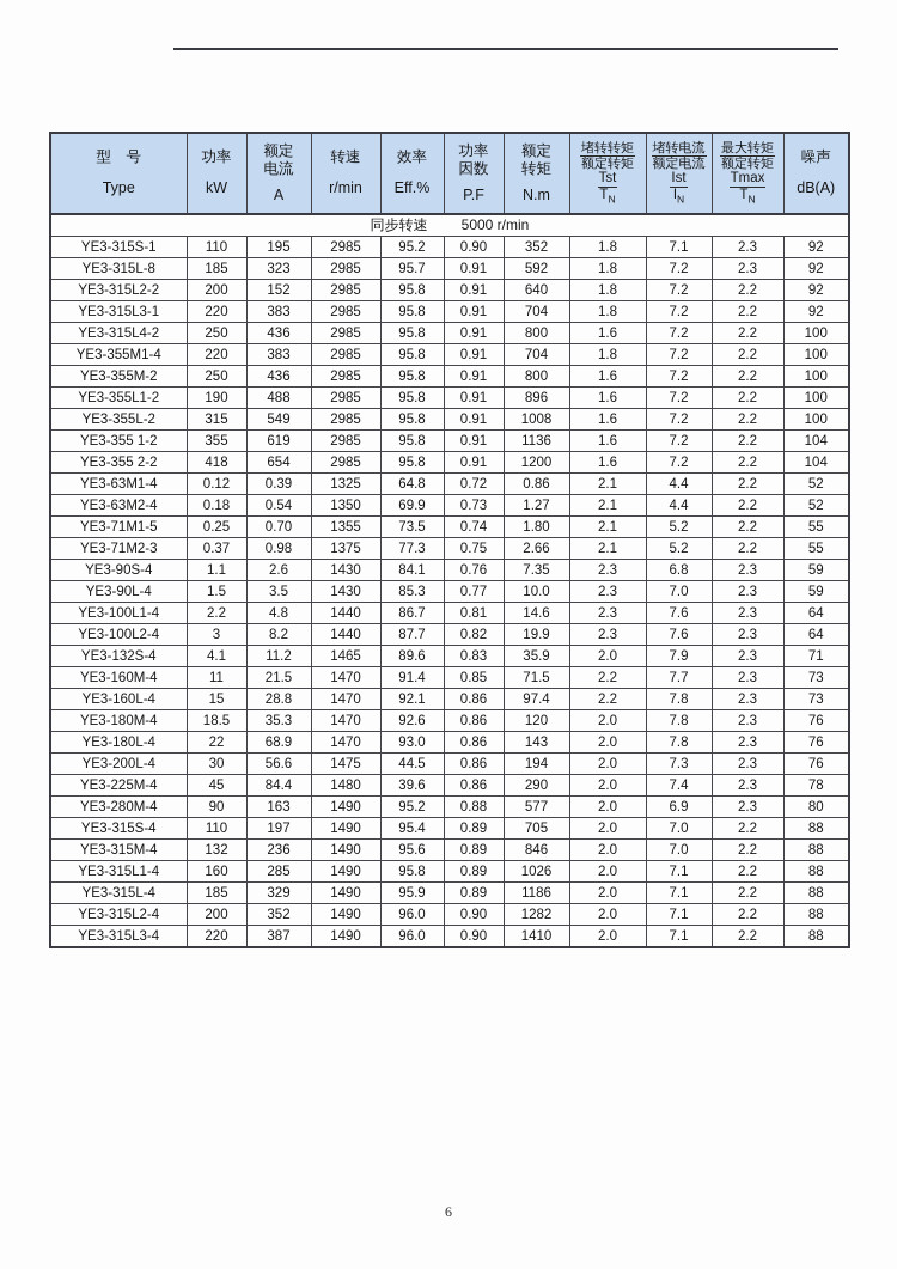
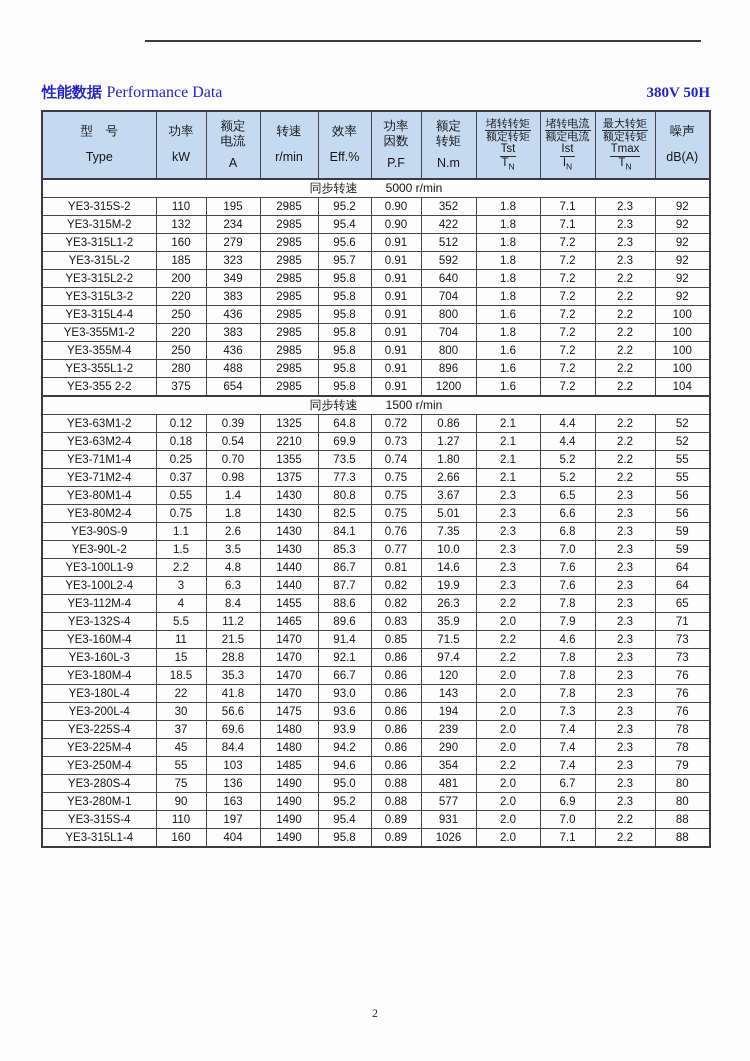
+ 性能数据 Performance Data
+ 380V 50H
  型 号Type	功率kW	额定 电流A	转速r/min	效率Eff.%	功率 因数P.F	额定 转矩N.m	堵转转矩额定转矩TstTN	堵转电流额定电流IstIN	最大转矩额定转矩TmaxTN	噪声dB(A)
  同步转速 5000 r/min
- YE3-315S-1	110	195	2985	95.2	0.90	352	1.8	7.1	2.3	92
+ YE3-315S-2	110	195	2985	95.2	0.90	352	1.8	7.1	2.3	92
+ YE3-315M-2	132	234	2985	95.4	0.90	422	1.8	7.1	2.3	92
+ YE3-315L1-2	160	279	2985	95.6	0.91	512	1.8	7.2	2.3	92
- YE3-315L-8	185	323	2985	95.7	0.91	592	1.8	7.2	2.3	92
+ YE3-315L-2	185	323	2985	95.7	0.91	592	1.8	7.2	2.3	92
- YE3-315L2-2	200	152	2985	95.8	0.91	640	1.8	7.2	2.2	92
+ YE3-315L2-2	200	349	2985	95.8	0.91	640	1.8	7.2	2.2	92
- YE3-315L3-1	220	383	2985	95.8	0.91	704	1.8	7.2	2.2	92
+ YE3-315L3-2	220	383	2985	95.8	0.91	704	1.8	7.2	2.2	92
- YE3-315L4-2	250	436	2985	95.8	0.91	800	1.6	7.2	2.2	100
+ YE3-315L4-4	250	436	2985	95.8	0.91	800	1.6	7.2	2.2	100
- YE3-355M1-4	220	383	2985	95.8	0.91	704	1.8	7.2	2.2	100
+ YE3-355M1-2	220	383	2985	95.8	0.91	704	1.8	7.2	2.2	100
- YE3-355M-2	250	436	2985	95.8	0.91	800	1.6	7.2	2.2	100
+ YE3-355M-4	250	436	2985	95.8	0.91	800	1.6	7.2	2.2	100
- YE3-355L1-2	190	488	2985	95.8	0.91	896	1.6	7.2	2.2	100
+ YE3-355L1-2	280	488	2985	95.8	0.91	896	1.6	7.2	2.2	100
- YE3-355L-2	315	549	2985	95.8	0.91	1008	1.6	7.2	2.2	100
- YE3-355 1-2	355	619	2985	95.8	0.91	1136	1.6	7.2	2.2	104
- YE3-355 2-2	418	654	2985	95.8	0.91	1200	1.6	7.2	2.2	104
+ YE3-355 2-2	375	654	2985	95.8	0.91	1200	1.6	7.2	2.2	104
+ 同步转速 1500 r/min
- YE3-63M1-4	0.12	0.39	1325	64.8	0.72	0.86	2.1	4.4	2.2	52
+ YE3-63M1-2	0.12	0.39	1325	64.8	0.72	0.86	2.1	4.4	2.2	52
- YE3-63M2-4	0.18	0.54	1350	69.9	0.73	1.27	2.1	4.4	2.2	52
+ YE3-63M2-4	0.18	0.54	2210	69.9	0.73	1.27	2.1	4.4	2.2	52
- YE3-71M1-5	0.25	0.70	1355	73.5	0.74	1.80	2.1	5.2	2.2	55
+ YE3-71M1-4	0.25	0.70	1355	73.5	0.74	1.80	2.1	5.2	2.2	55
- YE3-71M2-3	0.37	0.98	1375	77.3	0.75	2.66	2.1	5.2	2.2	55
+ YE3-71M2-4	0.37	0.98	1375	77.3	0.75	2.66	2.1	5.2	2.2	55
+ YE3-80M1-4	0.55	1.4	1430	80.8	0.75	3.67	2.3	6.5	2.3	56
+ YE3-80M2-4	0.75	1.8	1430	82.5	0.75	5.01	2.3	6.6	2.3	56
- YE3-90S-4	1.1	2.6	1430	84.1	0.76	7.35	2.3	6.8	2.3	59
+ YE3-90S-9	1.1	2.6	1430	84.1	0.76	7.35	2.3	6.8	2.3	59
- YE3-90L-4	1.5	3.5	1430	85.3	0.77	10.0	2.3	7.0	2.3	59
+ YE3-90L-2	1.5	3.5	1430	85.3	0.77	10.0	2.3	7.0	2.3	59
- YE3-100L1-4	2.2	4.8	1440	86.7	0.81	14.6	2.3	7.6	2.3	64
+ YE3-100L1-9	2.2	4.8	1440	86.7	0.81	14.6	2.3	7.6	2.3	64
- YE3-100L2-4	3	8.2	1440	87.7	0.82	19.9	2.3	7.6	2.3	64
+ YE3-100L2-4	3	6.3	1440	87.7	0.82	19.9	2.3	7.6	2.3	64
+ YE3-112M-4	4	8.4	1455	88.6	0.82	26.3	2.2	7.8	2.3	65
- YE3-132S-4	4.1	11.2	1465	89.6	0.83	35.9	2.0	7.9	2.3	71
+ YE3-132S-4	5.5	11.2	1465	89.6	0.83	35.9	2.0	7.9	2.3	71
- YE3-160M-4	11	21.5	1470	91.4	0.85	71.5	2.2	7.7	2.3	73
+ YE3-160M-4	11	21.5	1470	91.4	0.85	71.5	2.2	4.6	2.3	73
- YE3-160L-4	15	28.8	1470	92.1	0.86	97.4	2.2	7.8	2.3	73
+ YE3-160L-3	15	28.8	1470	92.1	0.86	97.4	2.2	7.8	2.3	73
- YE3-180M-4	18.5	35.3	1470	92.6	0.86	120	2.0	7.8	2.3	76
+ YE3-180M-4	18.5	35.3	1470	66.7	0.86	120	2.0	7.8	2.3	76
- YE3-180L-4	22	68.9	1470	93.0	0.86	143	2.0	7.8	2.3	76
+ YE3-180L-4	22	41.8	1470	93.0	0.86	143	2.0	7.8	2.3	76
- YE3-200L-4	30	56.6	1475	44.5	0.86	194	2.0	7.3	2.3	76
+ YE3-200L-4	30	56.6	1475	93.6	0.86	194	2.0	7.3	2.3	76
+ YE3-225S-4	37	69.6	1480	93.9	0.86	239	2.0	7.4	2.3	78
- YE3-225M-4	45	84.4	1480	39.6	0.86	290	2.0	7.4	2.3	78
+ YE3-225M-4	45	84.4	1480	94.2	0.86	290	2.0	7.4	2.3	78
+ YE3-250M-4	55	103	1485	94.6	0.86	354	2.2	7.4	2.3	79
+ YE3-280S-4	75	136	1490	95.0	0.88	481	2.0	6.7	2.3	80
- YE3-280M-4	90	163	1490	95.2	0.88	577	2.0	6.9	2.3	80
+ YE3-280M-1	90	163	1490	95.2	0.88	577	2.0	6.9	2.3	80
- YE3-315S-4	110	197	1490	95.4	0.89	705	2.0	7.0	2.2	88
+ YE3-315S-4	110	197	1490	95.4	0.89	931	2.0	7.0	2.2	88
- YE3-315M-4	132	236	1490	95.6	0.89	846	2.0	7.0	2.2	88
- YE3-315L1-4	160	285	1490	95.8	0.89	1026	2.0	7.1	2.2	88
+ YE3-315L1-4	160	404	1490	95.8	0.89	1026	2.0	7.1	2.2	88
- YE3-315L-4	185	329	1490	95.9	0.89	1186	2.0	7.1	2.2	88
- YE3-315L2-4	200	352	1490	96.0	0.90	1282	2.0	7.1	2.2	88
- YE3-315L3-4	220	387	1490	96.0	0.90	1410	2.0	7.1	2.2	88
- 6
+ 2
